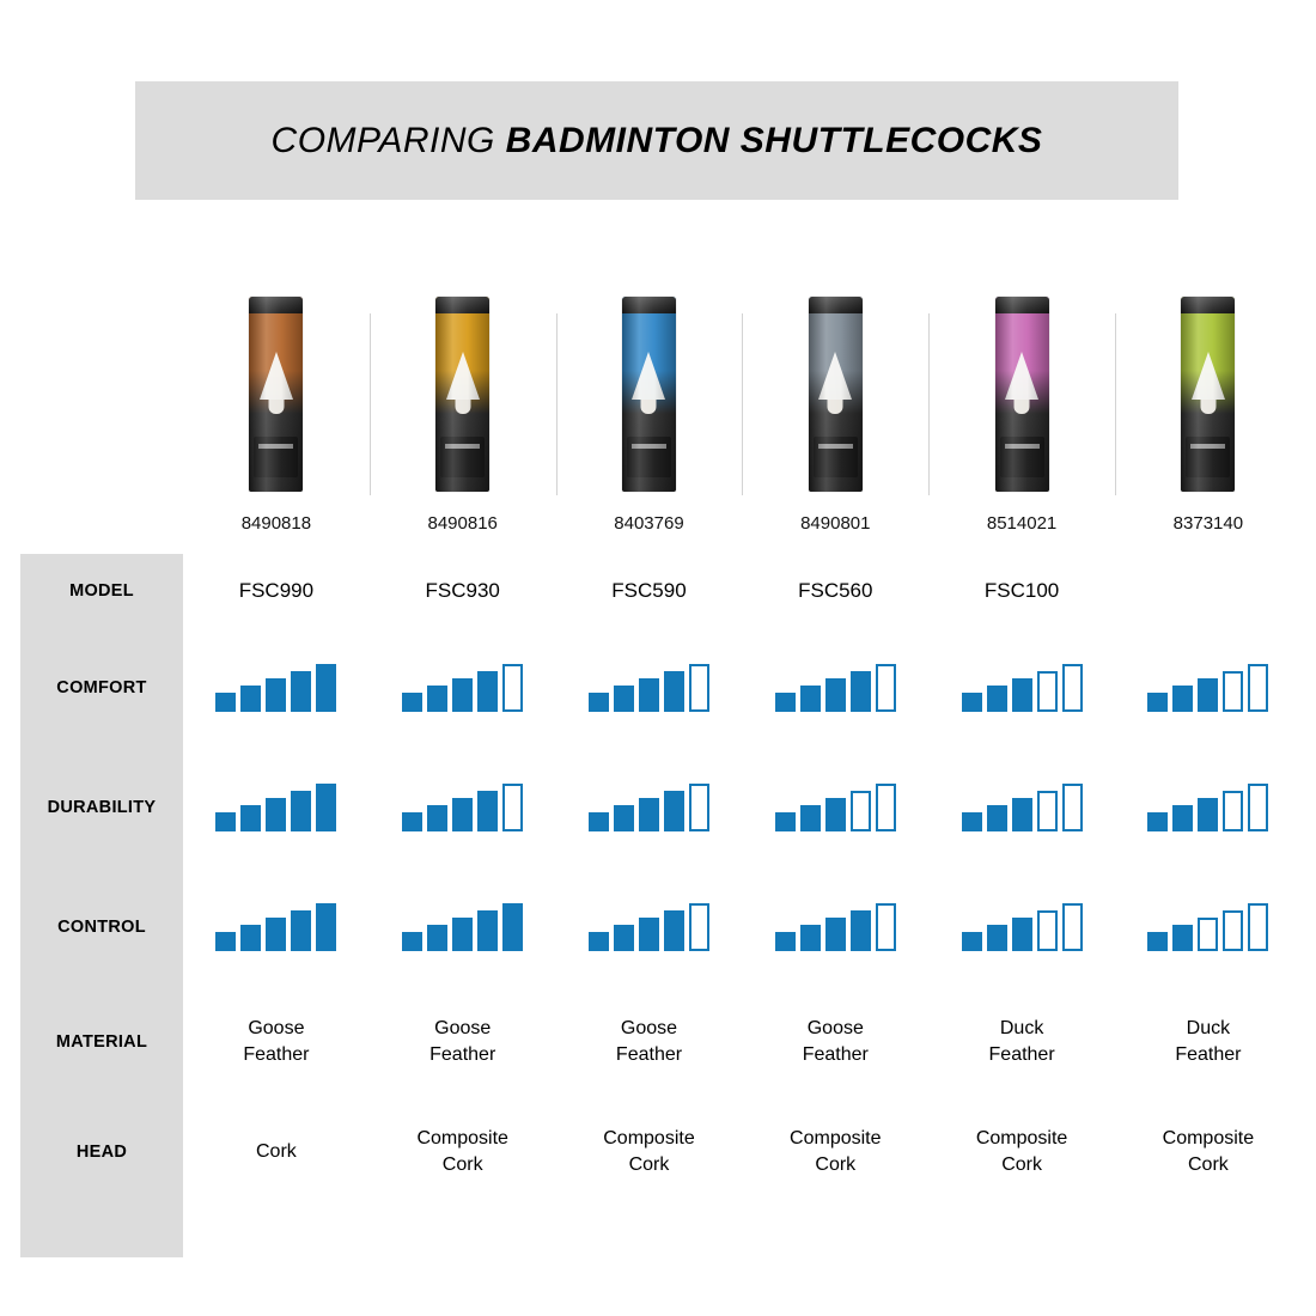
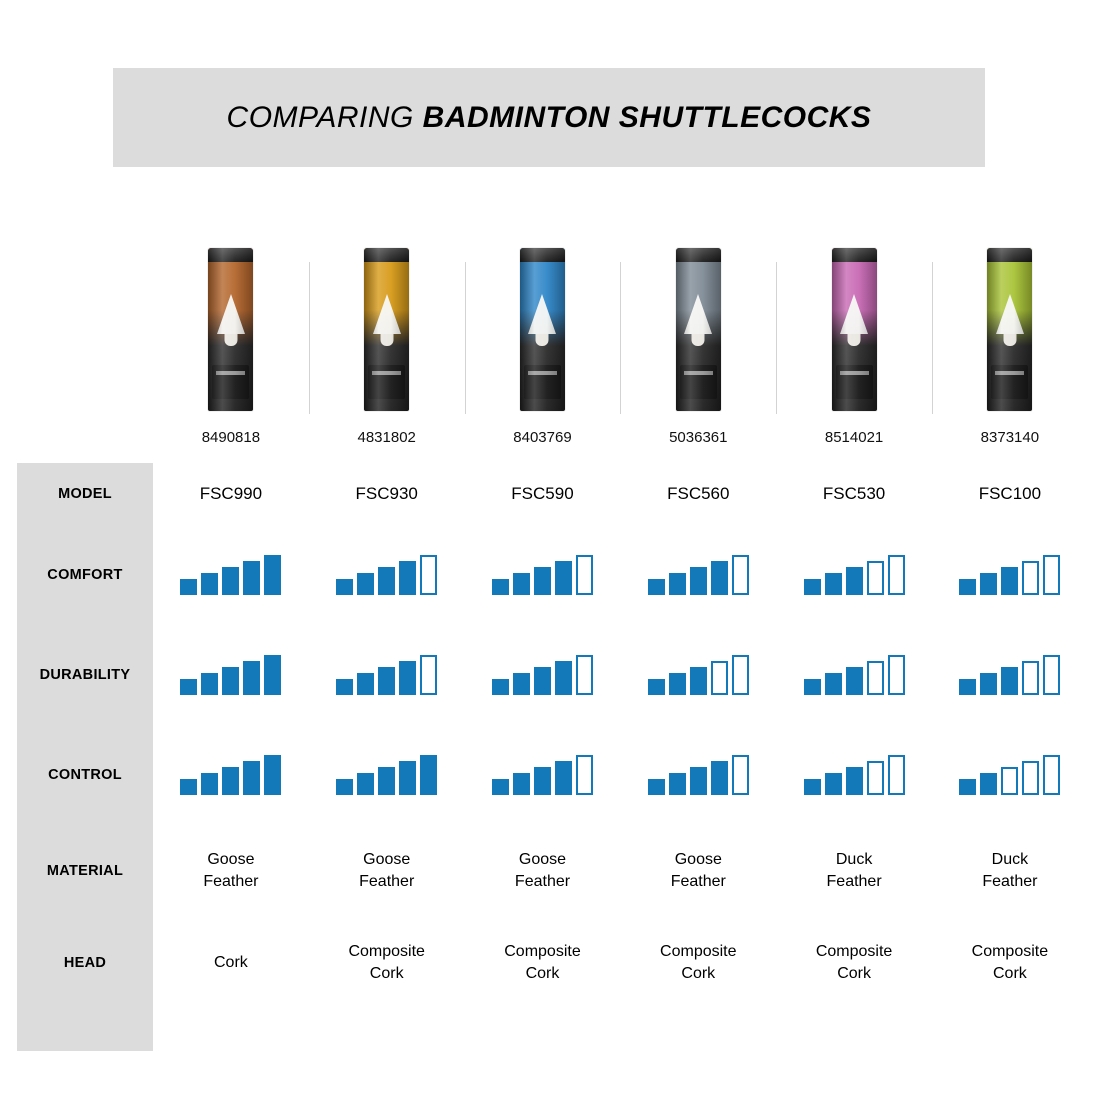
  COMPARING BADMINTON SHUTTLECOCKS
  8490818
- 8490816
+ 4831802
  8403769
- 8490801
+ 5036361
  8514021
  8373140
  MODEL
  FSC990
  FSC930
  FSC590
  FSC560
+ FSC530
  FSC100
  COMFORT
  DURABILITY
  CONTROL
  MATERIAL
  Goose
  Feather
  Goose
  Feather
  Goose
  Feather
  Goose
  Feather
  Duck
  Feather
  Duck
  Feather
  HEAD
  Cork
  Composite
  Cork
  Composite
  Cork
  Composite
  Cork
  Composite
  Cork
  Composite
  Cork
